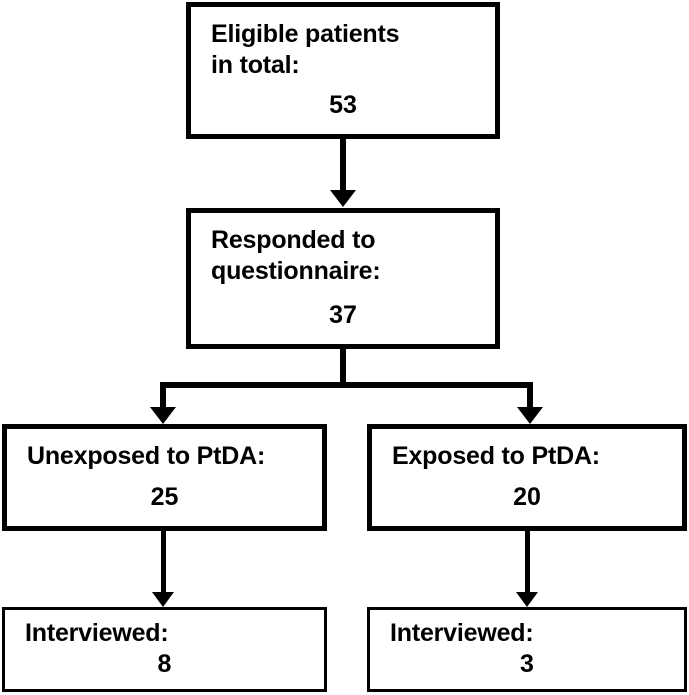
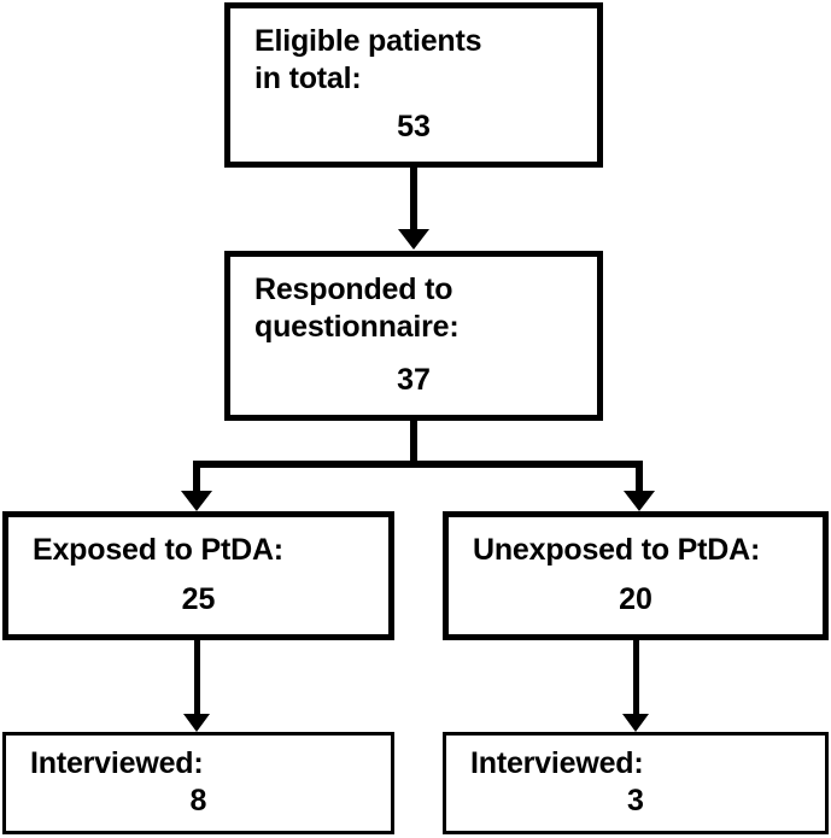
  Eligible patients
  in total:
  53
  Responded to
  questionnaire:
  37
- Unexposed to PtDA:
+ Exposed to PtDA:
  25
- Exposed to PtDA:
+ Unexposed to PtDA:
  20
  Interviewed:
  8
  Interviewed:
  3
